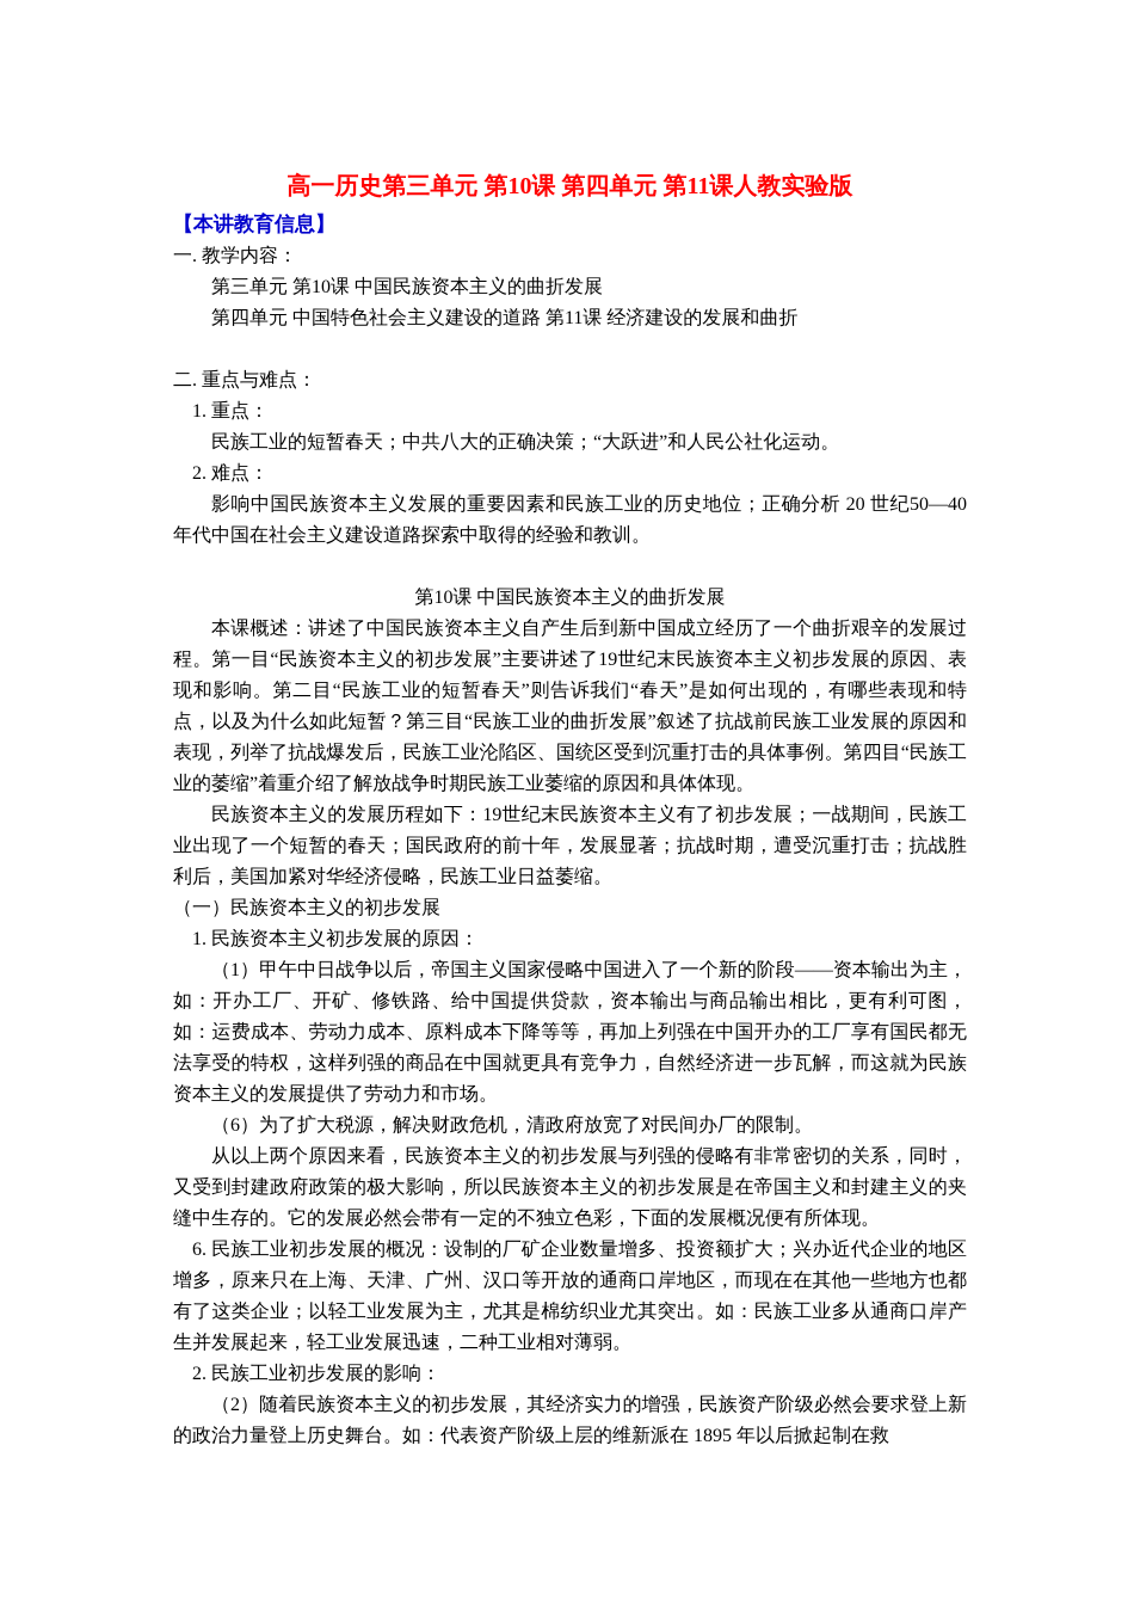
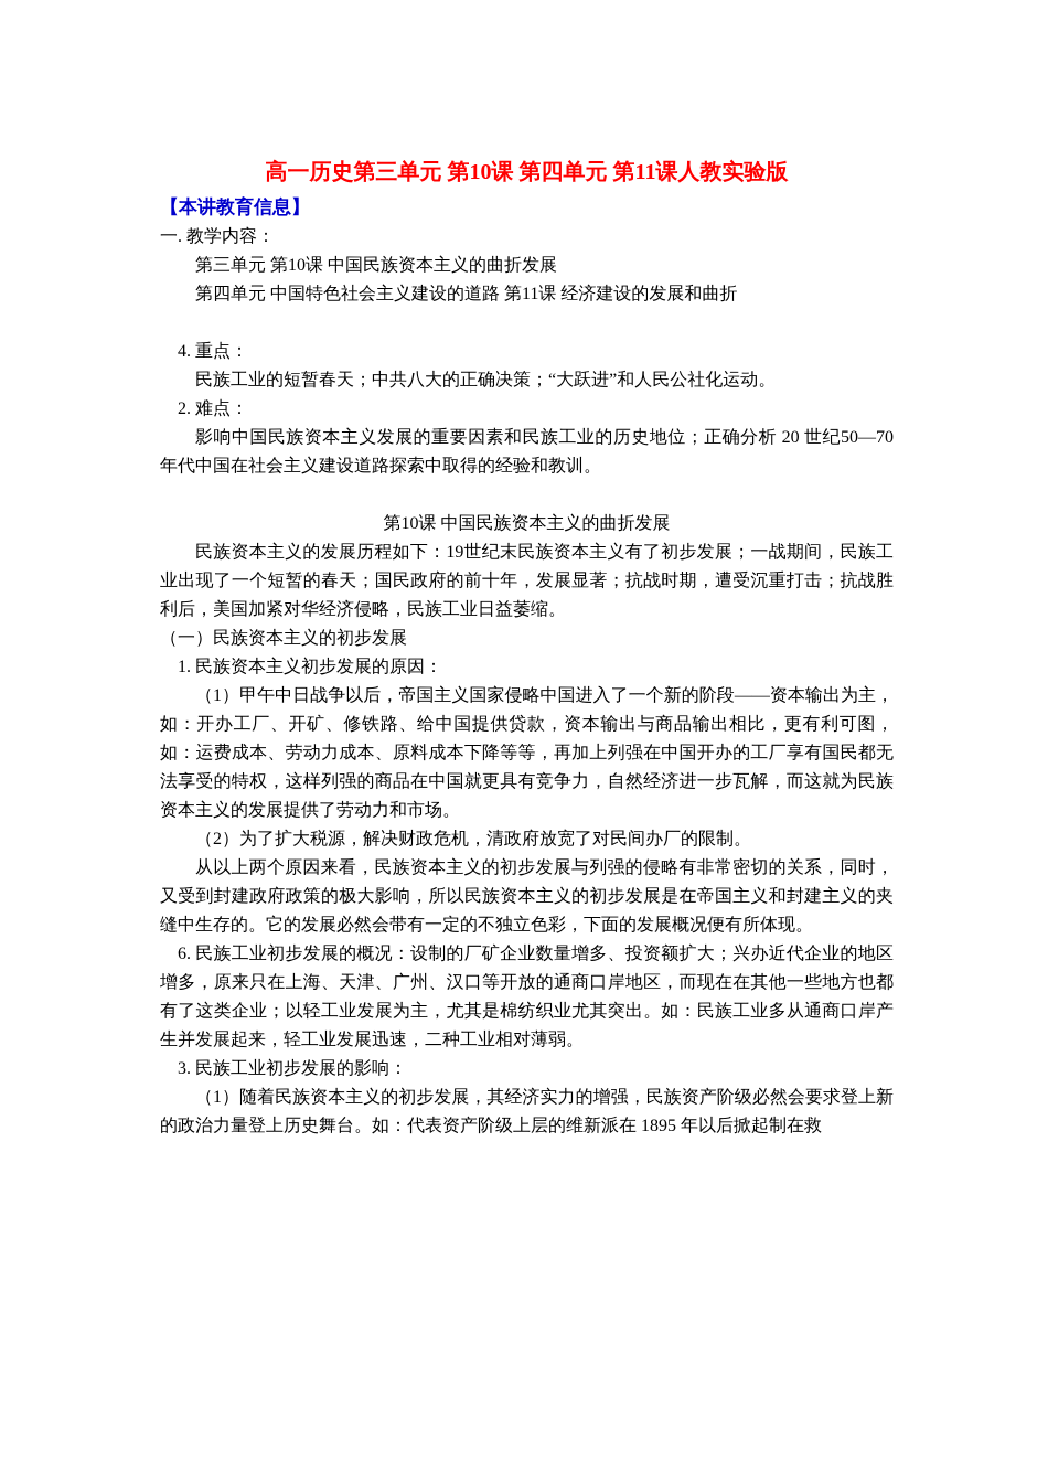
  高一历史第三单元 第10课 第四单元 第11课人教实验版
  【本讲教育信息】
  一. 教学内容：
  第三单元 第10课 中国民族资本主义的曲折发展
  第四单元 中国特色社会主义建设的道路 第11课 经济建设的发展和曲折
- 二. 重点与难点：
- 1. 重点：
+ 4. 重点：
  民族工业的短暂春天；中共八大的正确决策；“大跃进”和人民公社化运动。
  2. 难点：
- 影响中国民族资本主义发展的重要因素和民族工业的历史地位；正确分析 20 世纪50—40 年代中国在社会主义建设道路探索中取得的经验和教训。
+ 影响中国民族资本主义发展的重要因素和民族工业的历史地位；正确分析 20 世纪50—70 年代中国在社会主义建设道路探索中取得的经验和教训。
  第10课 中国民族资本主义的曲折发展
- 本课概述：讲述了中国民族资本主义自产生后到新中国成立经历了一个曲折艰辛的发展过程。第一目“民族资本主义的初步发展”主要讲述了19世纪末民族资本主义初步发展的原因、表现和影响。第二目“民族工业的短暂春天”则告诉我们“春天”是如何出现的，有哪些表现和特点，以及为什么如此短暂？第三目“民族工业的曲折发展”叙述了抗战前民族工业发展的原因和表现，列举了抗战爆发后，民族工业沦陷区、国统区受到沉重打击的具体事例。第四目“民族工业的萎缩”着重介绍了解放战争时期民族工业萎缩的原因和具体体现。
  民族资本主义的发展历程如下：19世纪末民族资本主义有了初步发展；一战期间，民族工业出现了一个短暂的春天；国民政府的前十年，发展显著；抗战时期，遭受沉重打击；抗战胜利后，美国加紧对华经济侵略，民族工业日益萎缩。
  （一）民族资本主义的初步发展
  1. 民族资本主义初步发展的原因：
  （1）甲午中日战争以后，帝国主义国家侵略中国进入了一个新的阶段——资本输出为主，如：开办工厂、开矿、修铁路、给中国提供贷款，资本输出与商品输出相比，更有利可图，如：运费成本、劳动力成本、原料成本下降等等，再加上列强在中国开办的工厂享有国民都无法享受的特权，这样列强的商品在中国就更具有竞争力，自然经济进一步瓦解，而这就为民族资本主义的发展提供了劳动力和市场。
- （6）为了扩大税源，解决财政危机，清政府放宽了对民间办厂的限制。
+ （2）为了扩大税源，解决财政危机，清政府放宽了对民间办厂的限制。
  从以上两个原因来看，民族资本主义的初步发展与列强的侵略有非常密切的关系，同时，又受到封建政府政策的极大影响，所以民族资本主义的初步发展是在帝国主义和封建主义的夹缝中生存的。它的发展必然会带有一定的不独立色彩，下面的发展概况便有所体现。
  6. 民族工业初步发展的概况：设制的厂矿企业数量增多、投资额扩大；兴办近代企业的地区增多，原来只在上海、天津、广州、汉口等开放的通商口岸地区，而现在在其他一些地方也都有了这类企业；以轻工业发展为主，尤其是棉纺织业尤其突出。如：民族工业多从通商口岸产生并发展起来，轻工业发展迅速，二种工业相对薄弱。
- 2. 民族工业初步发展的影响：
+ 3. 民族工业初步发展的影响：
- （2）随着民族资本主义的初步发展，其经济实力的增强，民族资产阶级必然会要求登上新的政治力量登上历史舞台。如：代表资产阶级上层的维新派在 1895 年以后掀起制在救
+ （1）随着民族资本主义的初步发展，其经济实力的增强，民族资产阶级必然会要求登上新的政治力量登上历史舞台。如：代表资产阶级上层的维新派在 1895 年以后掀起制在救
